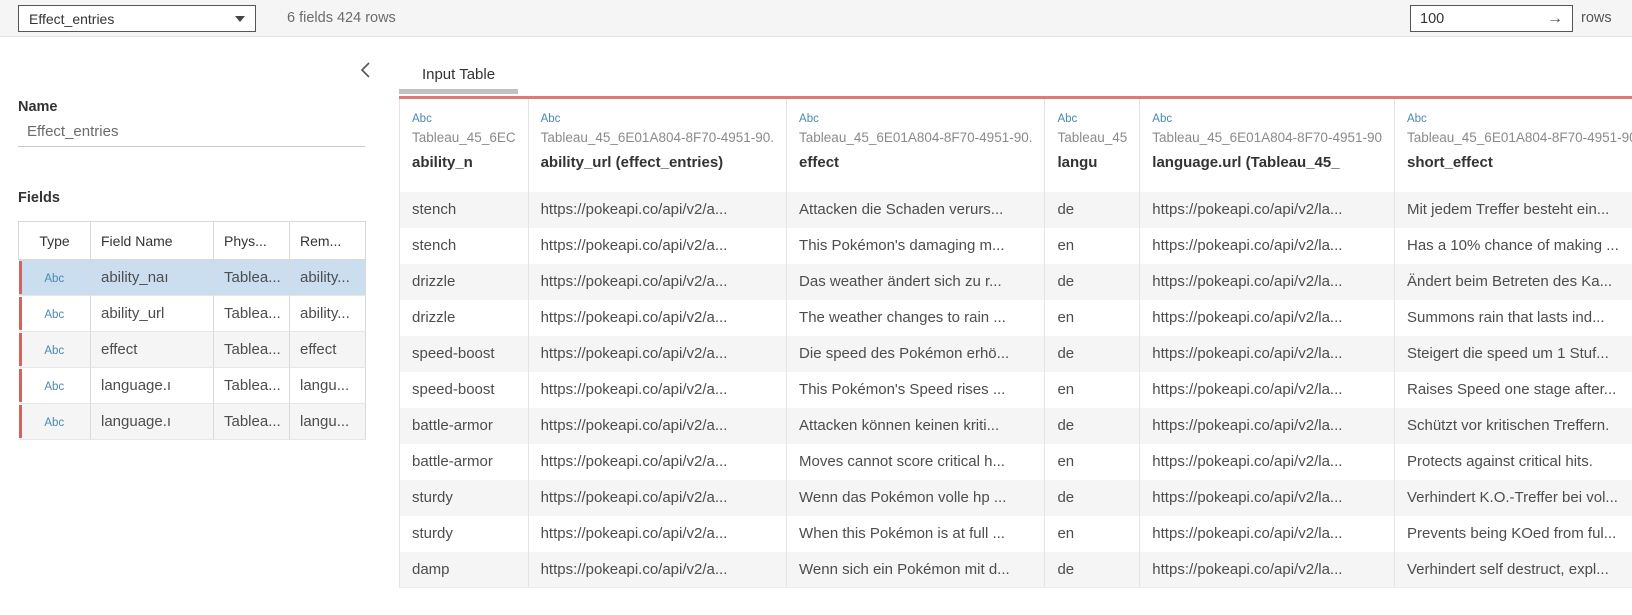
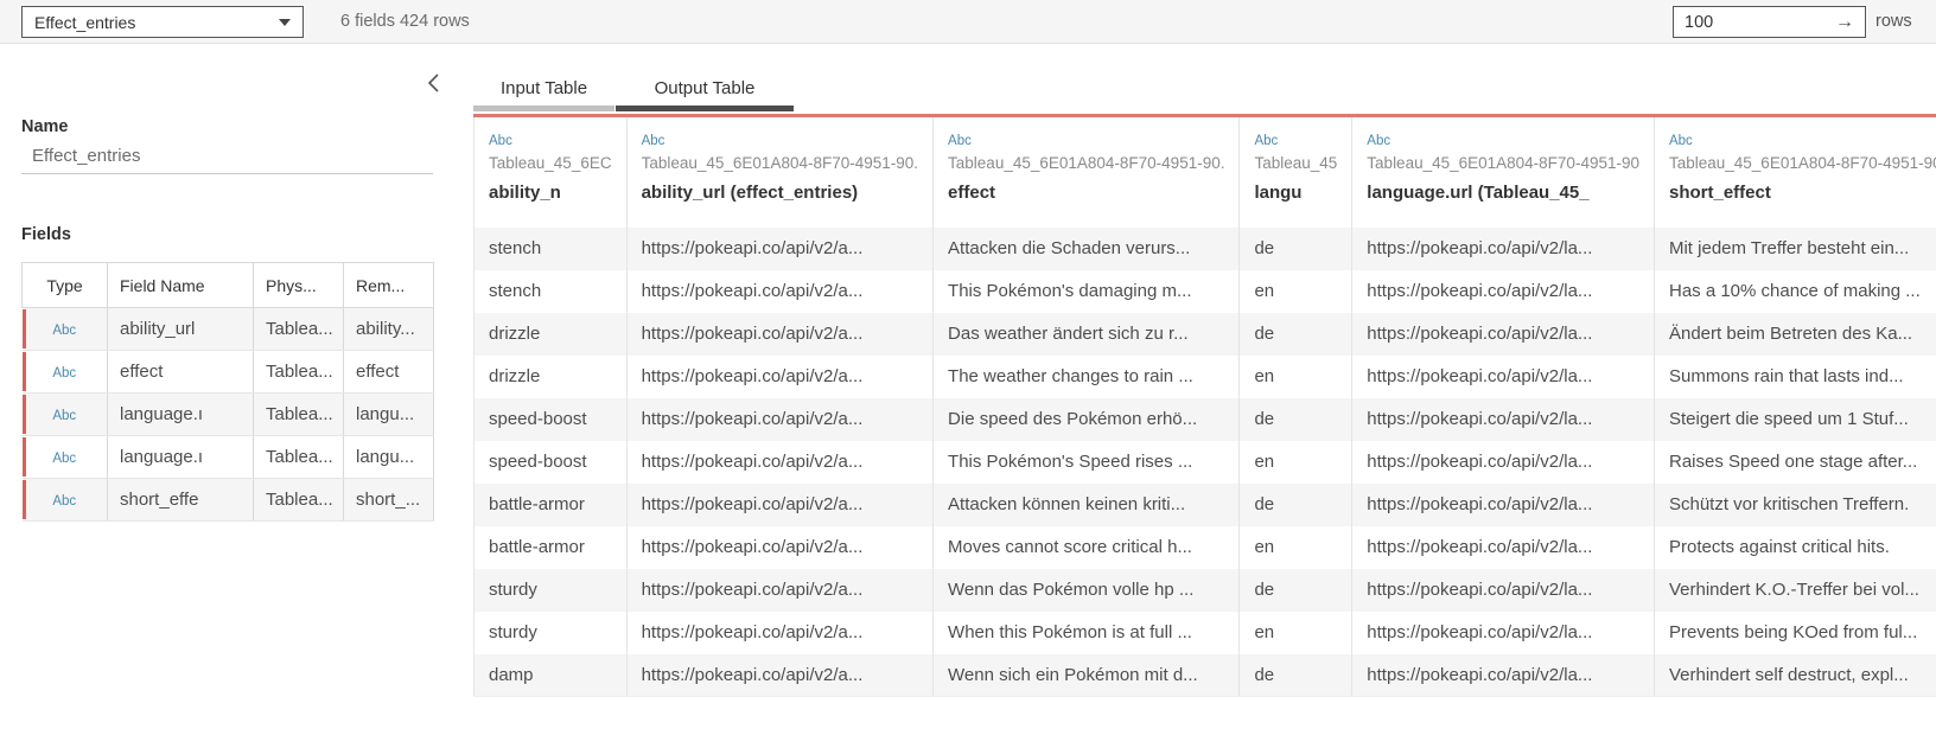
  Effect_entries
  6 fields 424 rows
  100
  →
  rows
  Name
  Effect_entries
  Fields
  Type	Field Name	Phys...	Rem...
- Abc	ability_naı	Tablea...	ability...
  Abc	ability_url	Tablea...	ability...
  Abc	effect	Tablea...	effect
  Abc	language.ı	Tablea...	langu...
  Abc	language.ı	Tablea...	langu...
+ Abc	short_effe	Tablea...	short_...
  Input Table
+ Output Table
  AbcTableau_45_6ECability_n	AbcTableau_45_6E01A804-8F70-4951-90.ability_url (effect_entries)	AbcTableau_45_6E01A804-8F70-4951-90.effect	AbcTableau_45langu	AbcTableau_45_6E01A804-8F70-4951-90language.url (Tableau_45_	AbcTableau_45_6E01A804-8F70-4951-9short_effect
  stench	https://pokeapi.co/api/v2/a...	Attacken die Schaden verurs...	de	https://pokeapi.co/api/v2/la...	Mit jedem Treffer besteht ein...
  stench	https://pokeapi.co/api/v2/a...	This Pokémon's damaging m...	en	https://pokeapi.co/api/v2/la...	Has a 10% chance of making ...
  drizzle	https://pokeapi.co/api/v2/a...	Das weather ändert sich zu r...	de	https://pokeapi.co/api/v2/la...	Ändert beim Betreten des Ka...
  drizzle	https://pokeapi.co/api/v2/a...	The weather changes to rain ...	en	https://pokeapi.co/api/v2/la...	Summons rain that lasts ind...
  speed-boost	https://pokeapi.co/api/v2/a...	Die speed des Pokémon erhö...	de	https://pokeapi.co/api/v2/la...	Steigert die speed um 1 Stuf...
  speed-boost	https://pokeapi.co/api/v2/a...	This Pokémon's Speed rises ...	en	https://pokeapi.co/api/v2/la...	Raises Speed one stage after...
  battle-armor	https://pokeapi.co/api/v2/a...	Attacken können keinen kriti...	de	https://pokeapi.co/api/v2/la...	Schützt vor kritischen Treffern.
  battle-armor	https://pokeapi.co/api/v2/a...	Moves cannot score critical h...	en	https://pokeapi.co/api/v2/la...	Protects against critical hits.
  sturdy	https://pokeapi.co/api/v2/a...	Wenn das Pokémon volle hp ...	de	https://pokeapi.co/api/v2/la...	Verhindert K.O.-Treffer bei vol...
  sturdy	https://pokeapi.co/api/v2/a...	When this Pokémon is at full ...	en	https://pokeapi.co/api/v2/la...	Prevents being KOed from ful...
  damp	https://pokeapi.co/api/v2/a...	Wenn sich ein Pokémon mit d...	de	https://pokeapi.co/api/v2/la...	Verhindert self destruct, expl...
